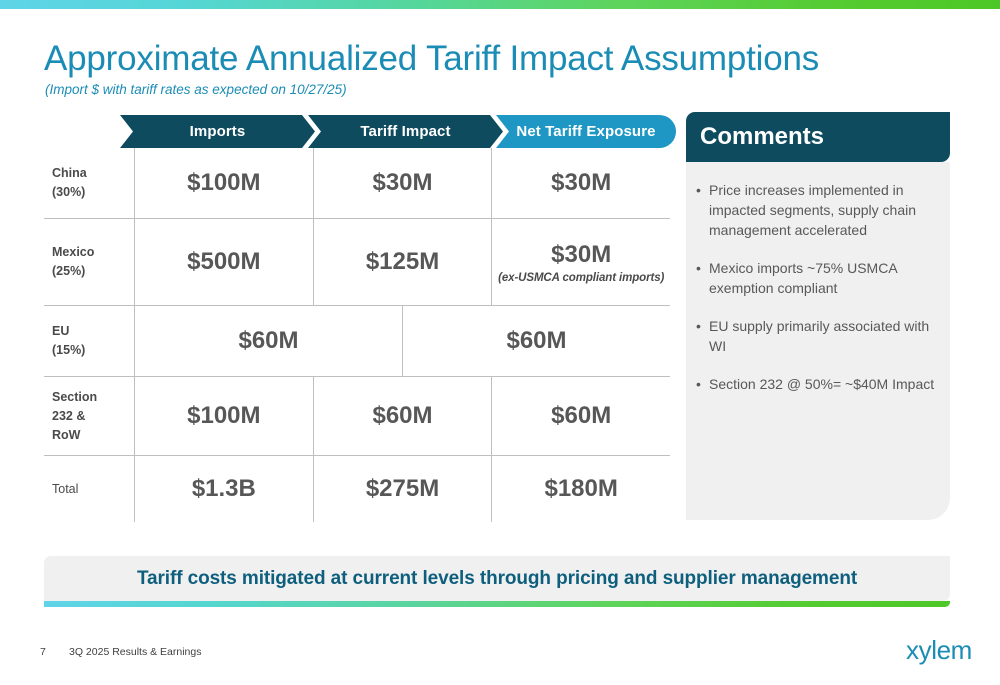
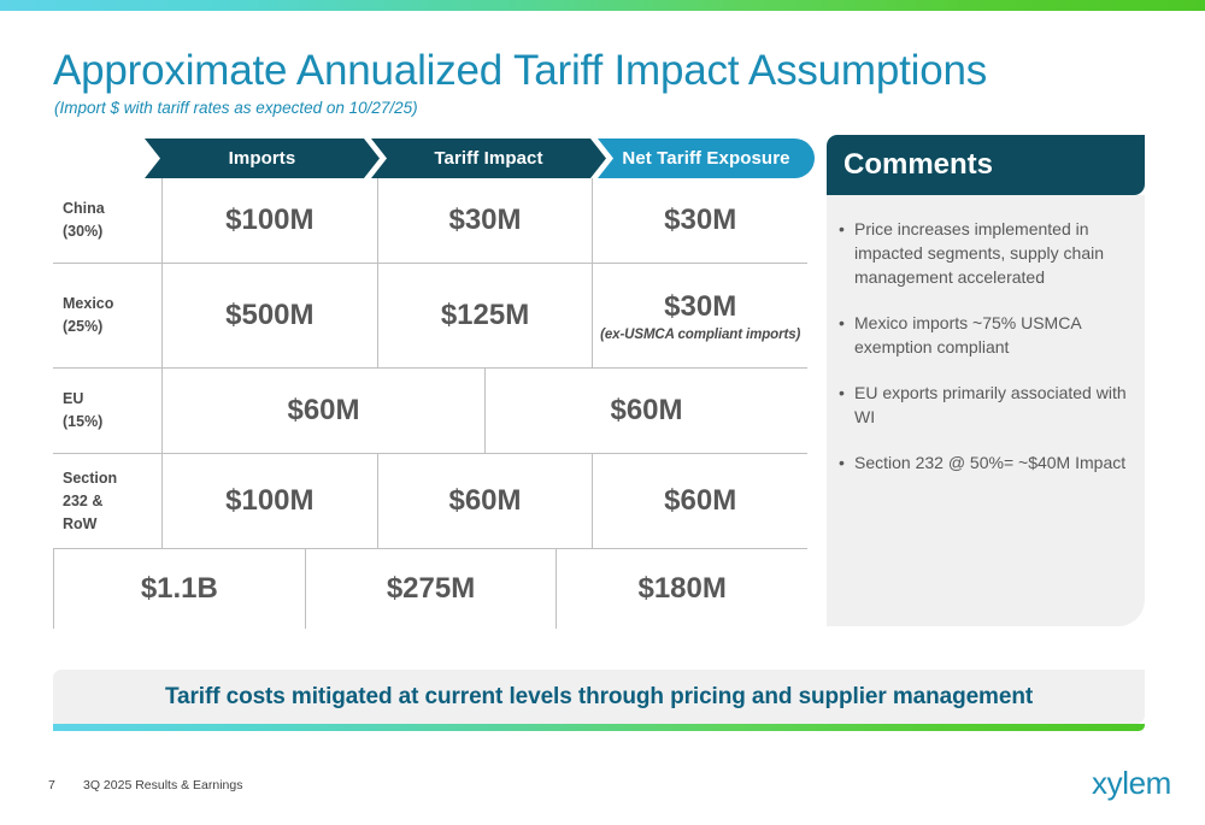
  Approximate Annualized Tariff Impact Assumptions
  (Import $ with tariff rates as expected on 10/27/25)
  Imports
  Tariff Impact
  Net Tariff Exposure
  China
  (30%)
  $100M
  $30M
  $30M
  Mexico
  (25%)
  $500M
  $125M
  $30M
  (ex-USMCA compliant imports)
  EU
  (15%)
  $60M
  $60M
  Section
  232 &
  RoW
  $100M
  $60M
  $60M
- Total
- $1.3B
+ $1.1B
  $275M
  $180M
  Comments
  •
  Price increases implemented in impacted segments, supply chain management accelerated
  •
  Mexico imports ~75% USMCA exemption compliant
  •
- EU supply primarily associated with WI
+ EU exports primarily associated with WI
  •
  Section 232 @ 50%= ~$40M Impact
  Tariff costs mitigated at current levels through pricing and supplier management
  7
  3Q 2025 Results & Earnings
  xylem
